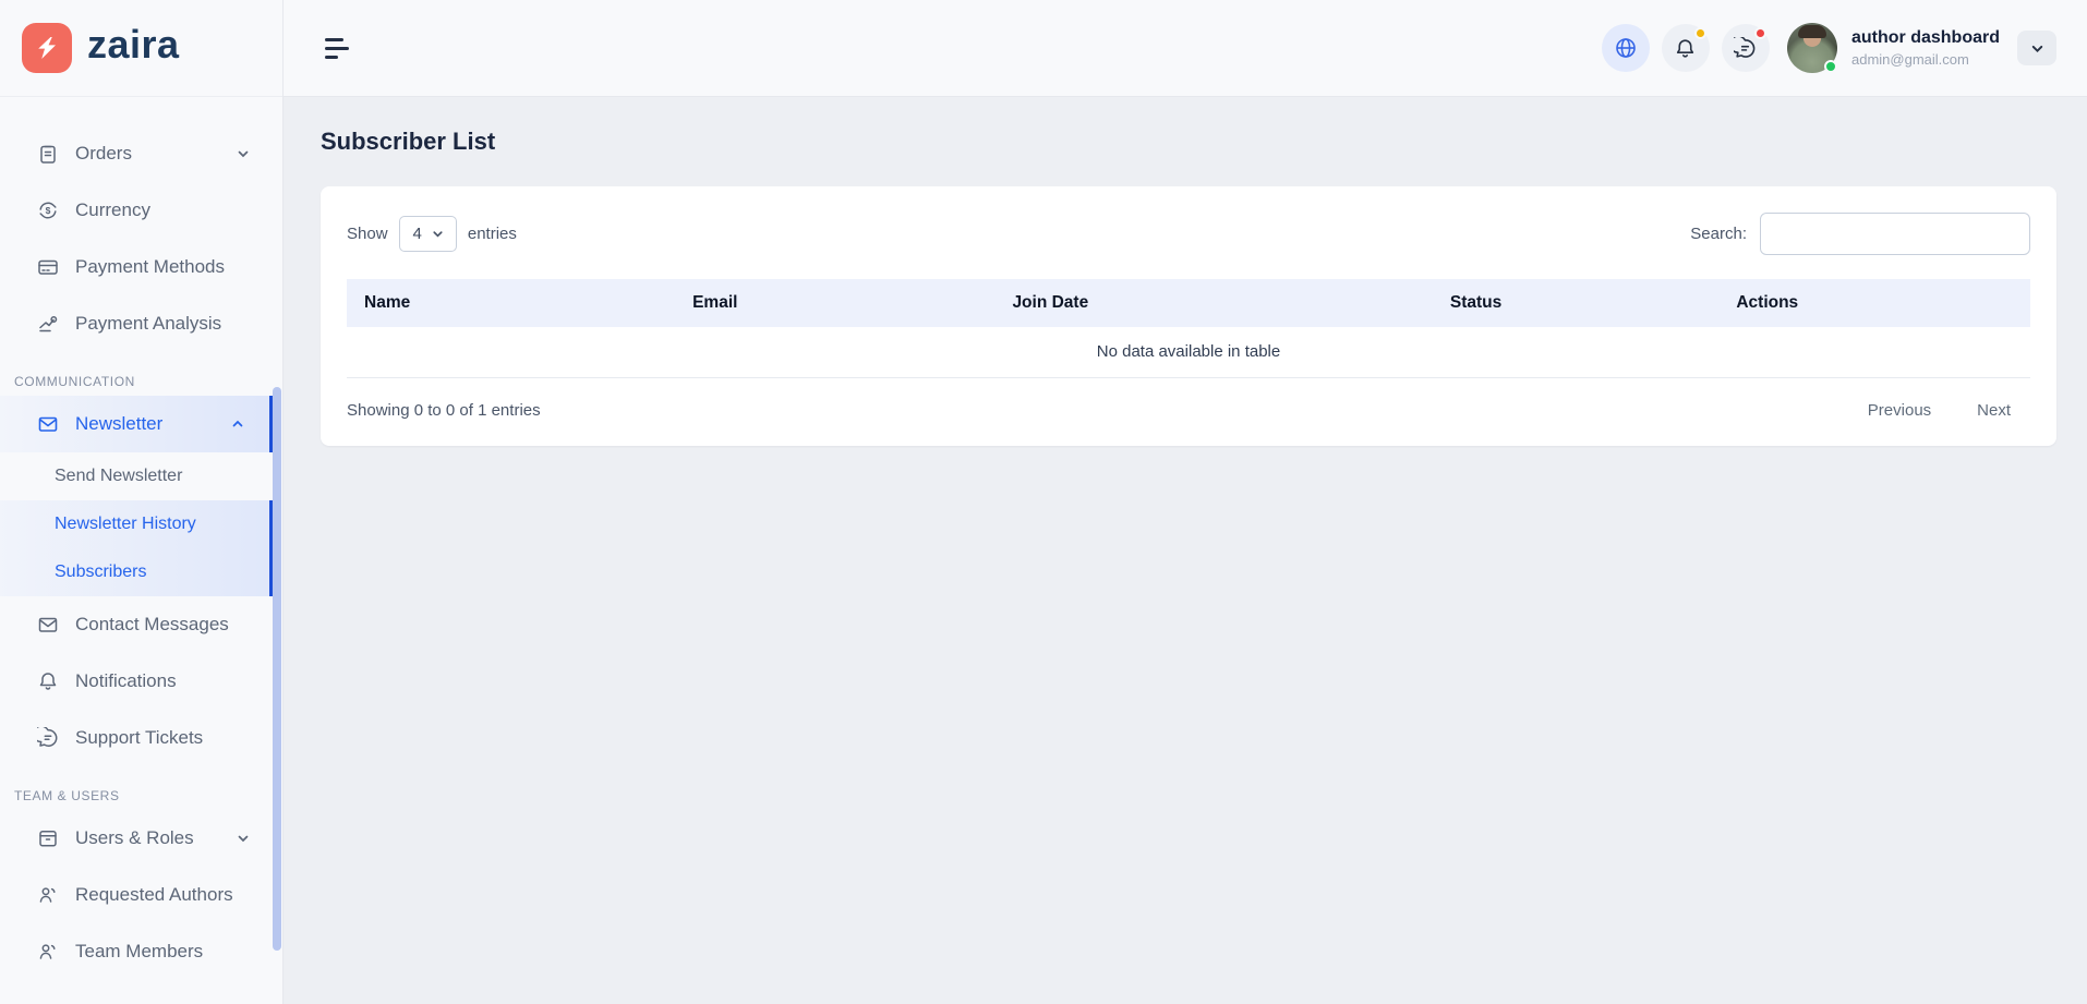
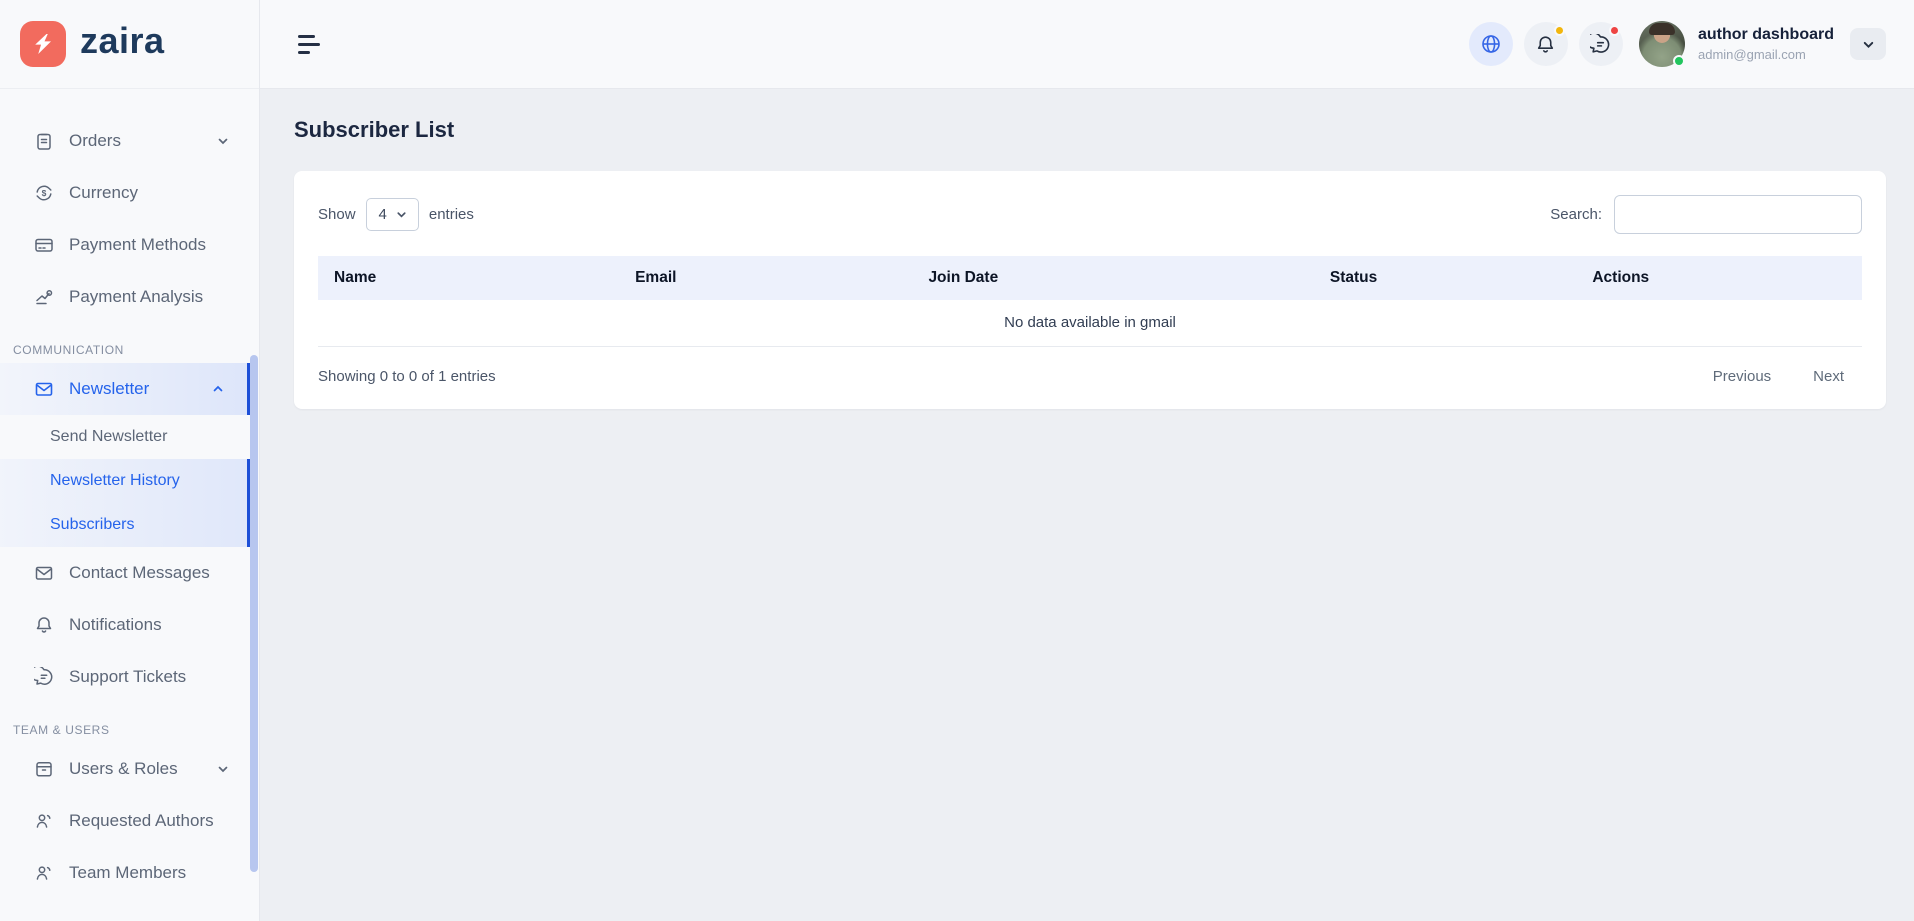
  zaira
  Orders
  $
  Currency
  Payment Methods
  Payment Analysis
  COMMUNICATION
  Newsletter
  Send Newsletter
  Newsletter History
  Subscribers
  Contact Messages
  Notifications
  Support Tickets
  TEAM & USERS
  Users & Roles
  Requested Authors
  Team Members
  author dashboard
  admin@gmail.com
  Subscriber List
  Show
  4
  entries
  Search:
  Name	Email	Join Date	Status	Actions
- No data available in table
+ No data available in gmail
  Showing 0 to 0 of 1 entries
  Previous
  Next
